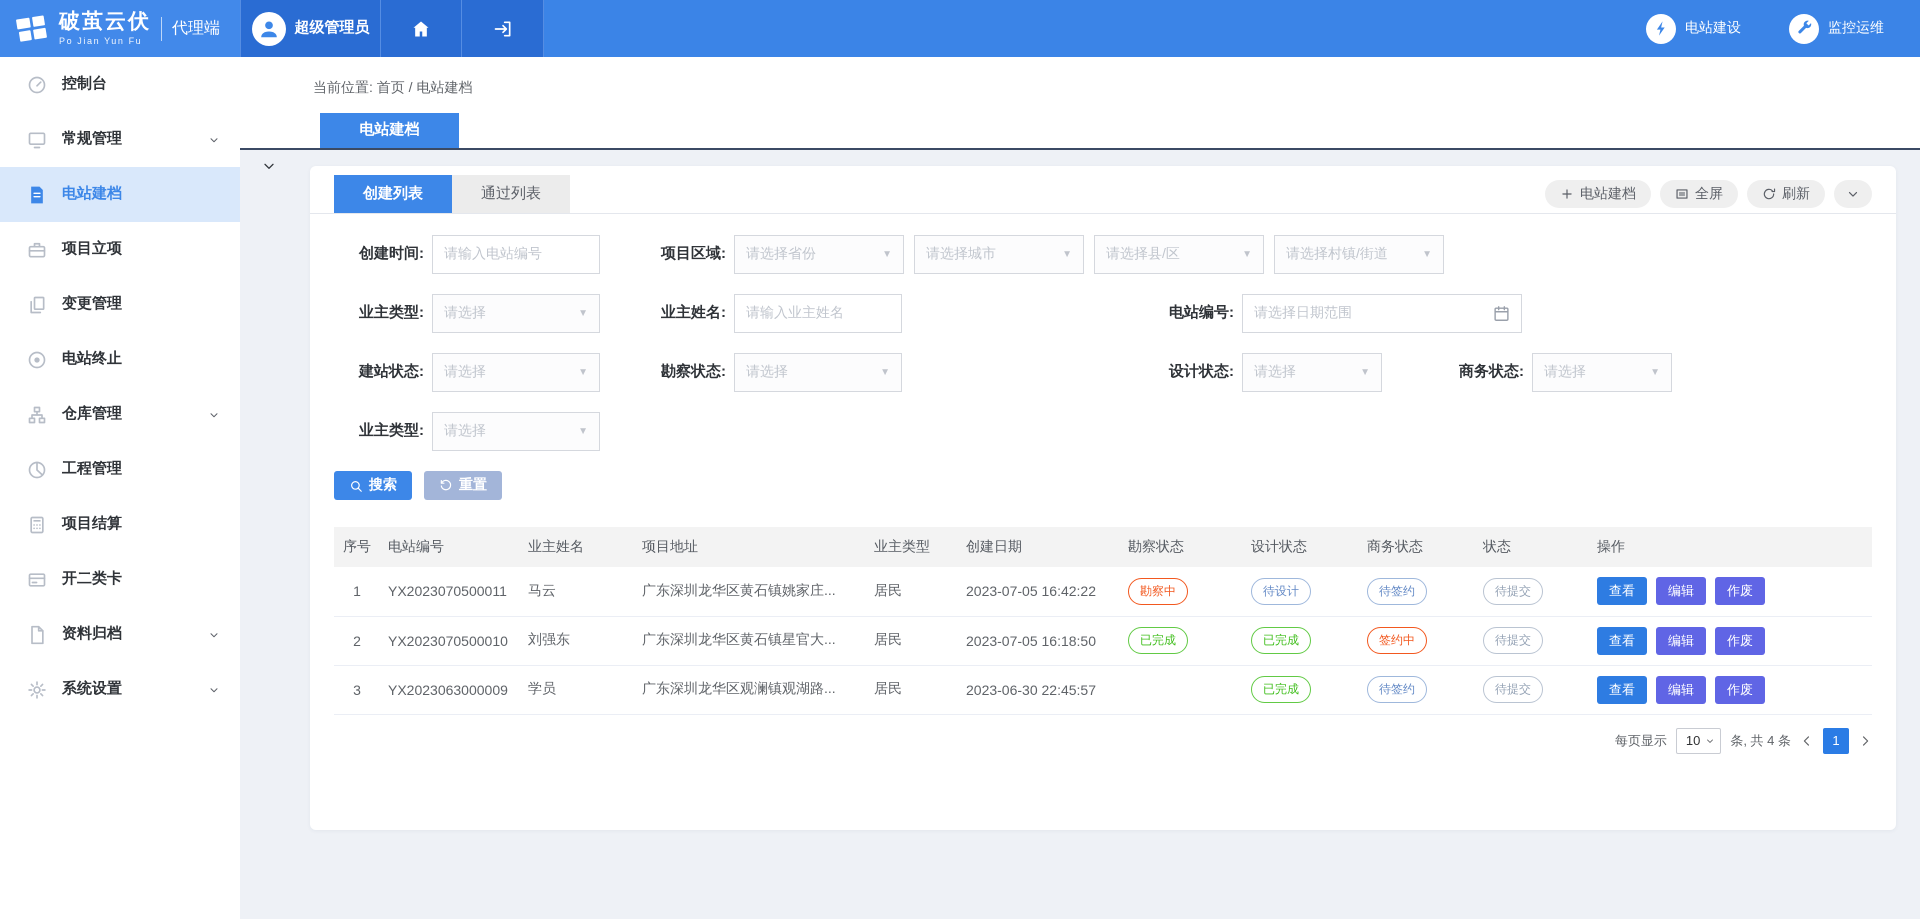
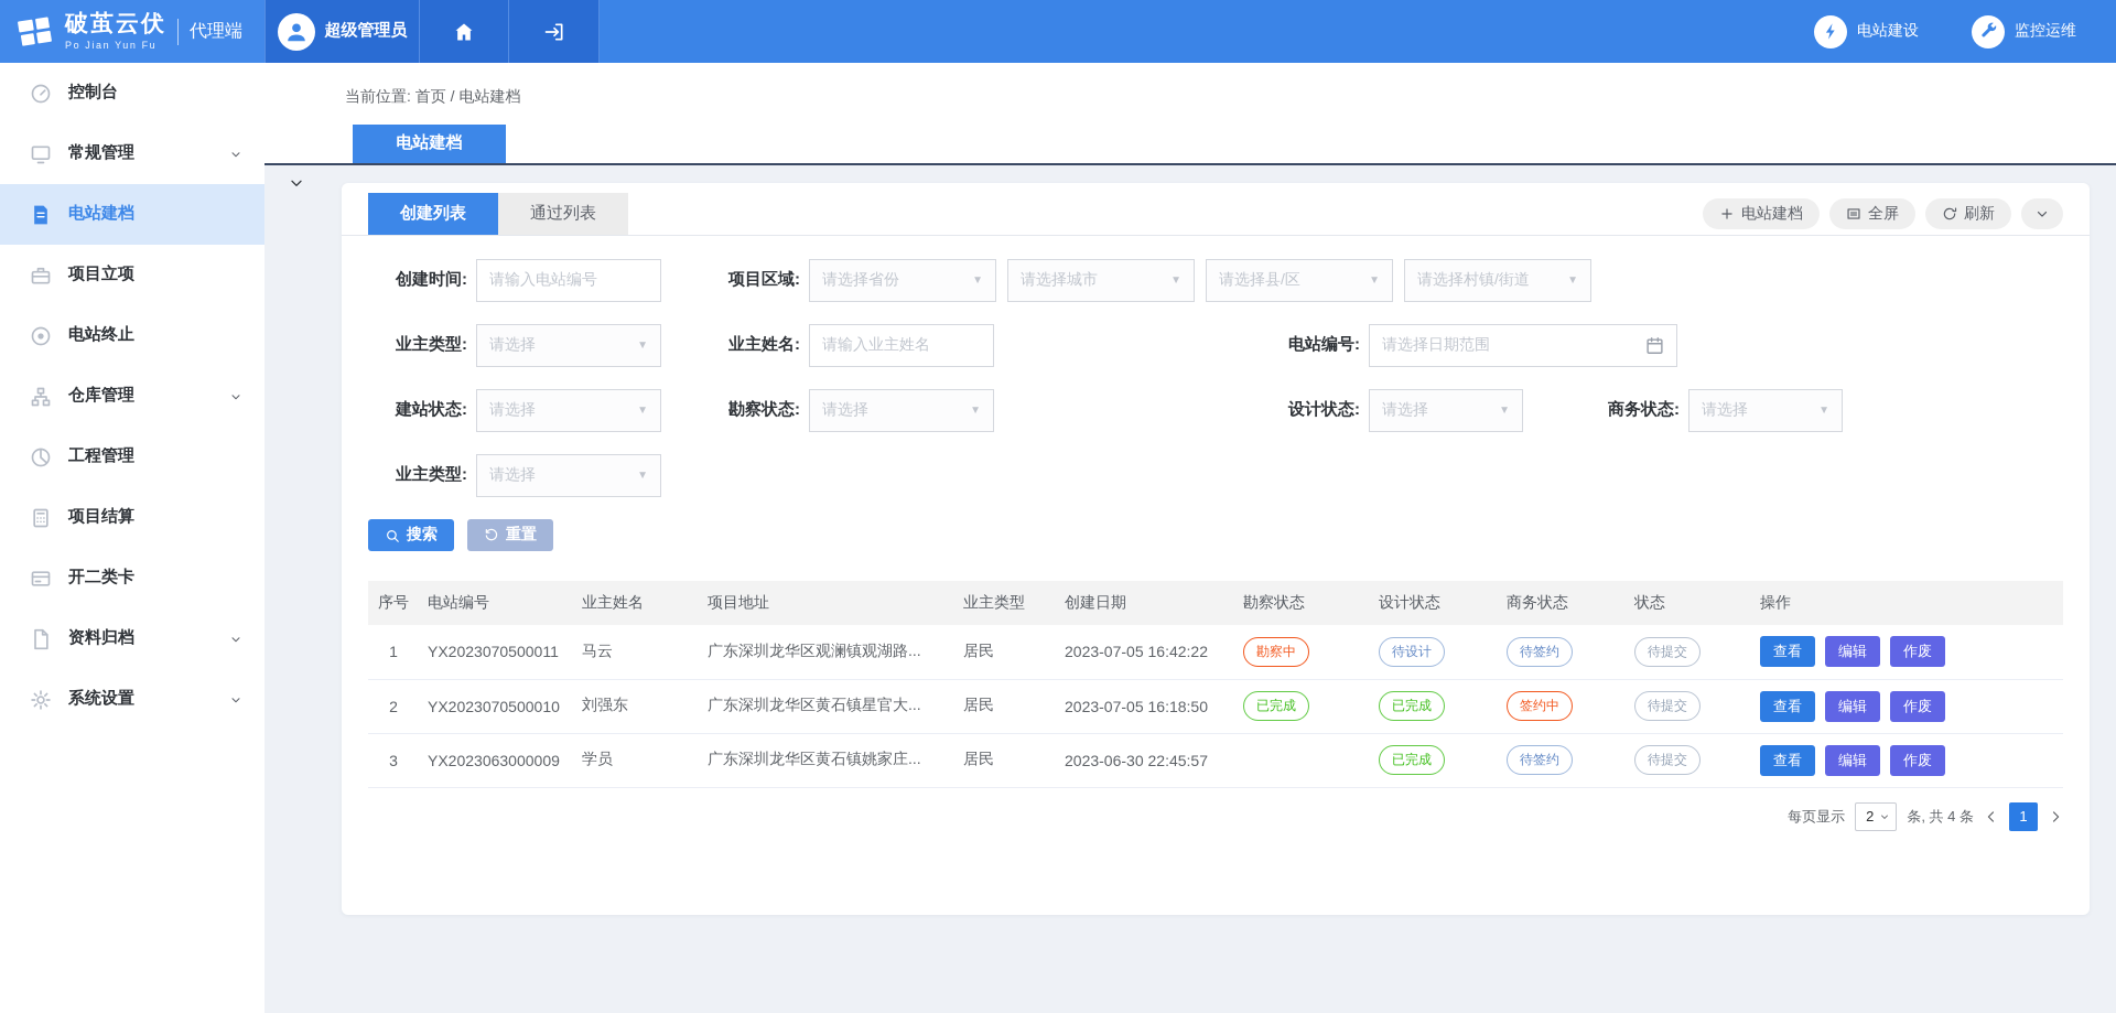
  破茧云伏
  Po Jian Yun Fu
  代理端
  超级管理员
  电站建设
  监控运维
  控制台
  常规管理
  电站建档
  项目立项
- 变更管理
  电站终止
  仓库管理
  工程管理
  项目结算
  开二类卡
  资料归档
  系统设置
  当前位置: 首页 / 电站建档
  电站建档
  创建列表
  通过列表
  电站建档
  全屏
  刷新
  创建时间:
  请输入电站编号
  项目区域:
  请选择省份
  ▼
  请选择城市
  ▼
  请选择县/区
  ▼
  请选择村镇/街道
  ▼
  业主类型:
  请选择
  ▼
  业主姓名:
  请输入业主姓名
  电站编号:
  请选择日期范围
  建站状态:
  请选择
  ▼
  勘察状态:
  请选择
  ▼
  设计状态:
  请选择
  ▼
  商务状态:
  请选择
  ▼
  业主类型:
  请选择
  ▼
  搜索
  重置
  序号	电站编号	业主姓名	项目地址	业主类型	创建日期	勘察状态	设计状态	商务状态	状态	操作
- 1	YX2023070500011	马云	广东深圳龙华区黄石镇姚家庄...	居民	2023-07-05 16:42:22	勘察中	待设计	待签约	待提交	查看 编辑 作废
+ 1	YX2023070500011	马云	广东深圳龙华区观澜镇观湖路...	居民	2023-07-05 16:42:22	勘察中	待设计	待签约	待提交	查看 编辑 作废
  2	YX2023070500010	刘强东	广东深圳龙华区黄石镇星官大...	居民	2023-07-05 16:18:50	已完成	已完成	签约中	待提交	查看 编辑 作废
- 3	YX2023063000009	学员	广东深圳龙华区观澜镇观湖路...	居民	2023-06-30 22:45:57		已完成	待签约	待提交	查看 编辑 作废
+ 3	YX2023063000009	学员	广东深圳龙华区黄石镇姚家庄...	居民	2023-06-30 22:45:57		已完成	待签约	待提交	查看 编辑 作废
  每页显示
- 10
+ 2
  条, 共 4 条
  1
